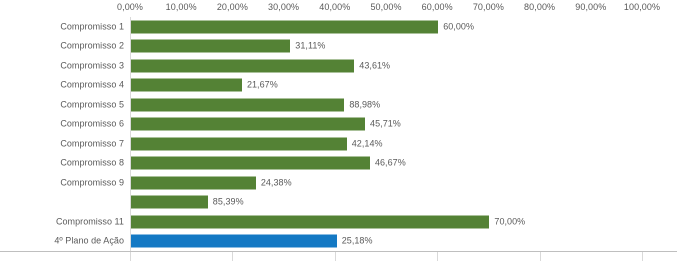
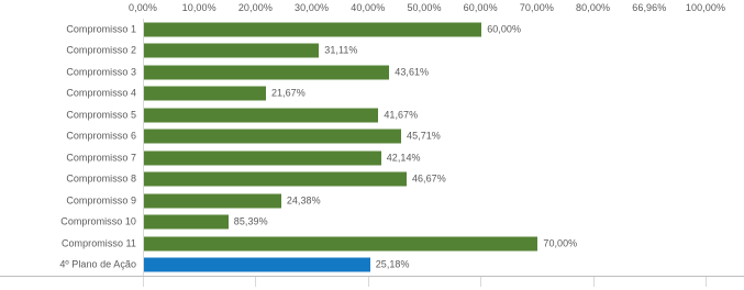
  0,00%
  10,00%
  20,00%
  30,00%
  40,00%
  50,00%
  60,00%
  70,00%
  80,00%
- 90,00%
+ 66,96%
  100,00%
  Compromisso 1
  60,00%
  Compromisso 2
  31,11%
  Compromisso 3
  43,61%
  Compromisso 4
  21,67%
  Compromisso 5
- 88,98%
+ 41,67%
  Compromisso 6
  45,71%
  Compromisso 7
  42,14%
  Compromisso 8
  46,67%
  Compromisso 9
  24,38%
+ Compromisso 10
  85,39%
  Compromisso 11
  70,00%
  4º Plano de Ação
  25,18%
